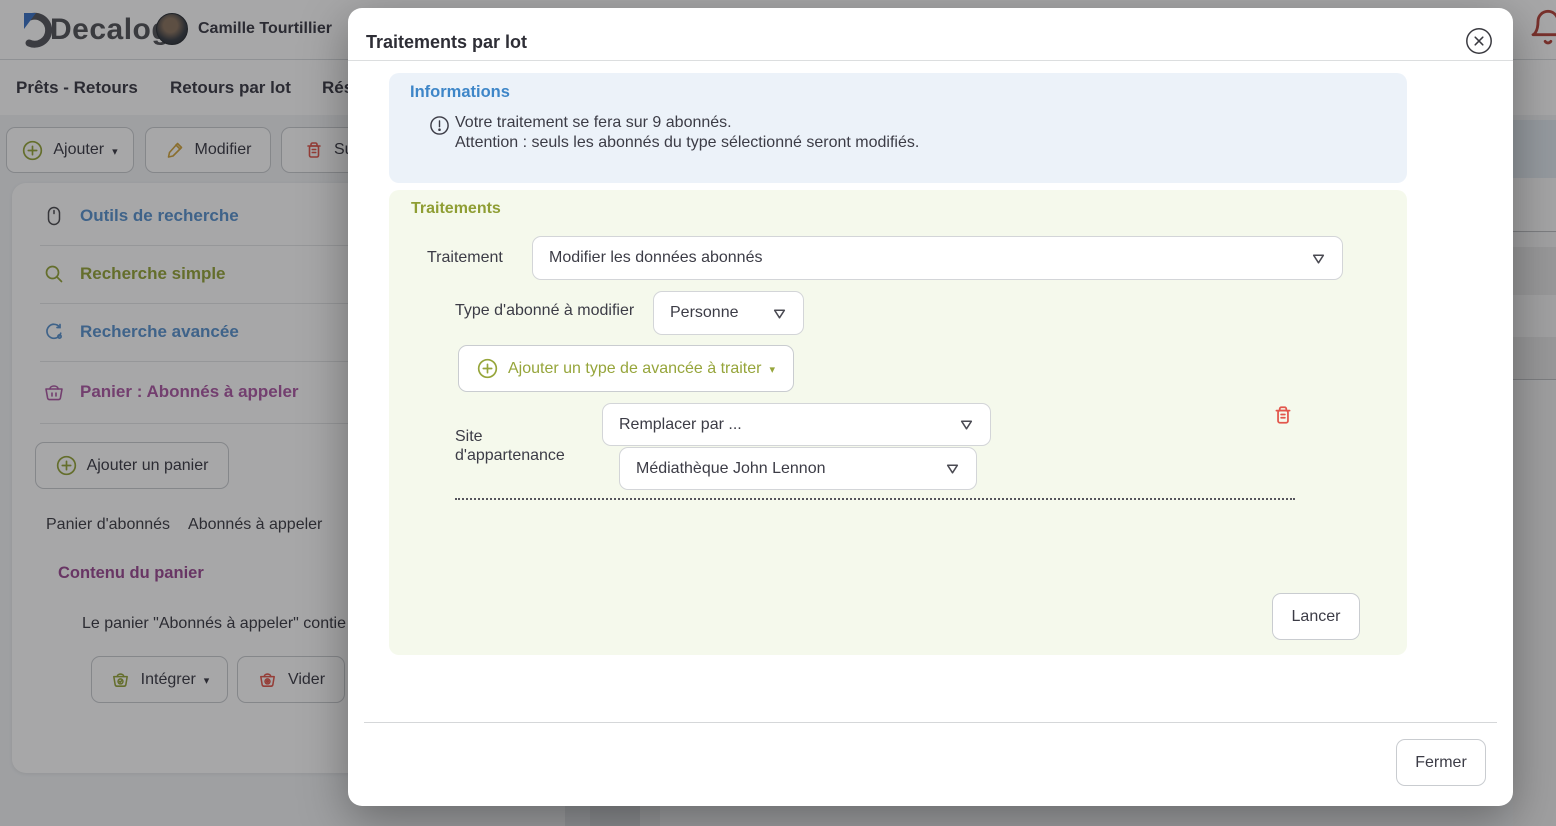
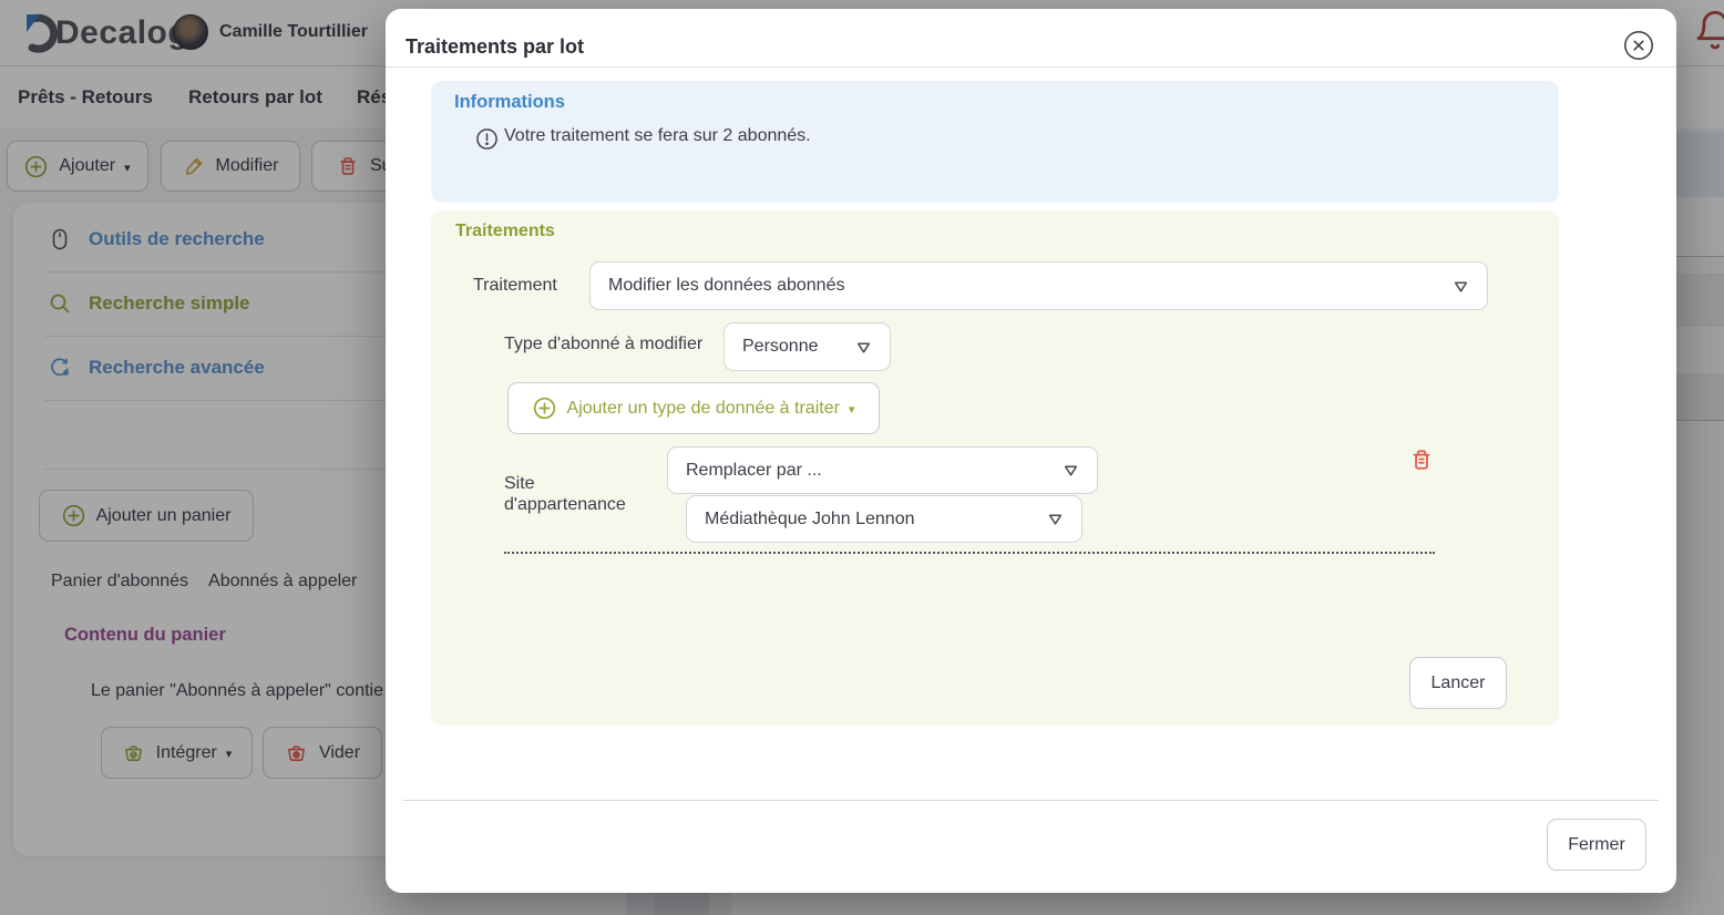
  Decalo
  Camille Tourtillier
  Prêts - Retours
  Retours par lot
  Ajouter
  ▾
  Modifier
  Outils de recherche
  Recherche simple
  Recherche avancée
- Panier : Abonnés à appeler
  Ajouter un panier
  Panier d'abonnés
  Abonnés à appeler
  Contenu du panier
  Le panier "Abonnés à appeler" contie
  Intégrer
  ▾
  Vider
  Traitements par lot
  Informations
- Votre traitement se fera sur 9 abonnés.
+ Votre traitement se fera sur 2 abonnés.
- Attention : seuls les abonnés du type sélectionné seront modifiés.
  Traitements
  Traitement
  Modifier les données abonnés
  Type d'abonné à modifier
  Personne
- Ajouter un type de avancée à traiter
+ Ajouter un type de donnée à traiter
  ▾
  Site d'appartenance
  Remplacer par ...
  Médiathèque John Lennon
  Lancer
  Fermer
